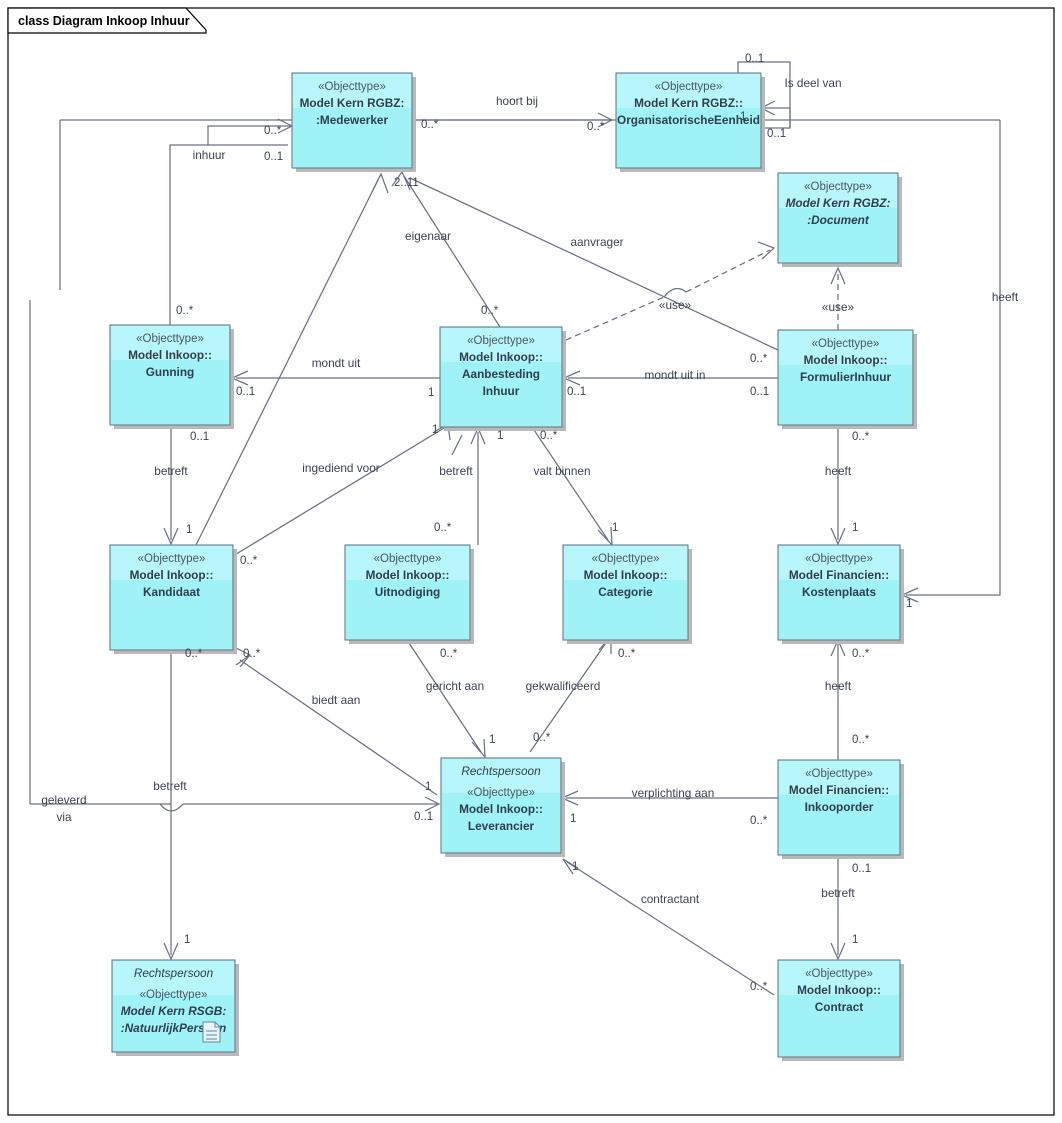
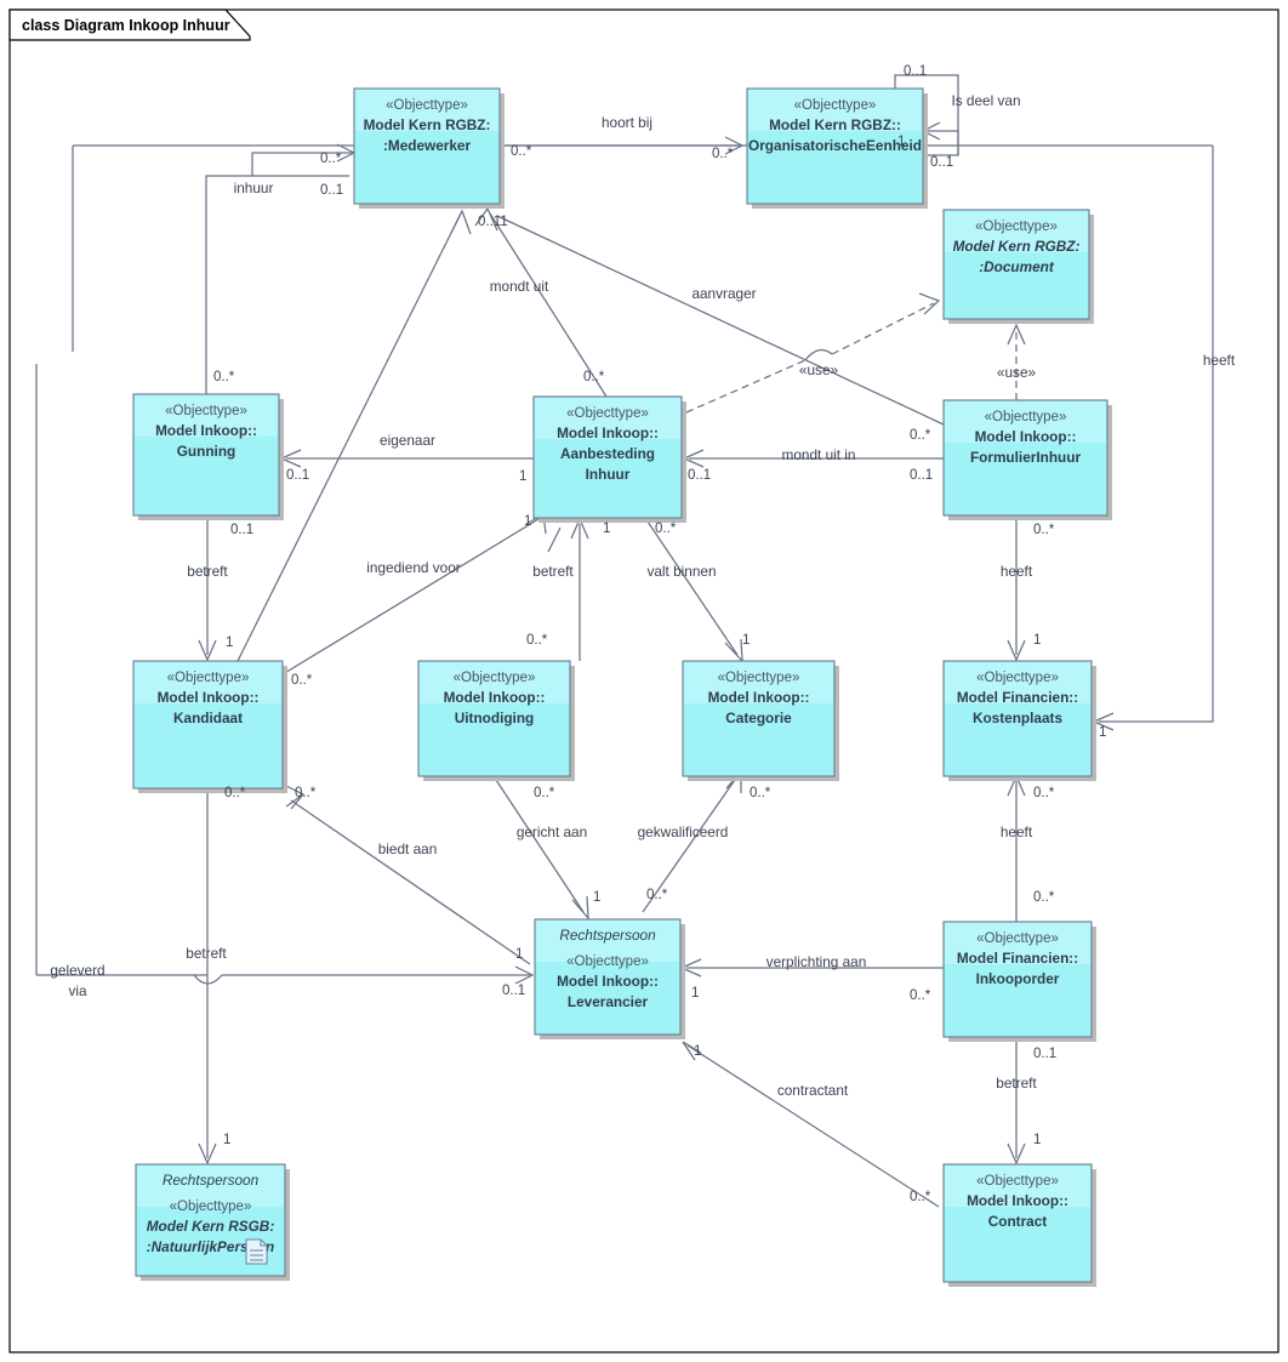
  «Objecttype»
  Model Kern RGBZ:
  :Medewerker
  «Objecttype»
  Model Kern RGBZ::
  OrganisatorischeEenheid
  «Objecttype»
  Model Kern RGBZ:
  :Document
  «Objecttype»
  Model Inkoop::
  Gunning
  «Objecttype»
  Model Inkoop::
  Aanbesteding
  Inhuur
  «Objecttype»
  Model Inkoop::
  FormulierInhuur
  «Objecttype»
  Model Inkoop::
  Kandidaat
  «Objecttype»
  Model Inkoop::
  Uitnodiging
  «Objecttype»
  Model Inkoop::
  Categorie
  «Objecttype»
  Model Financien::
  Kostenplaats
  Rechtspersoon
  «Objecttype»
  Model Inkoop::
  Leverancier
  «Objecttype»
  Model Financien::
  Inkooporder
  «Objecttype»
  Model Inkoop::
  Contract
  Rechtspersoon
  «Objecttype»
  Model Kern RSGB:
  :NatuurlijkPersn
  hoort bij
  Is deel van
  inhuur
- eigenaar
+ mondt uit
  aanvrager
  «use»
  «use»
- mondt uit
+ eigenaar
  mondt uit in
  heeft
  betreft
  ingediend voor
  betreft
  valt binnen
  heeft
  gericht aan
  gekwalificeerd
  heeft
  biedt aan
  betreft
  geleverd
  via
  verplichting aan
  contractant
  betreft
  0..1
  1
  0..1
  0..*
  0..1
  0..*
  0..*
- 2..11
+ 0..11
  0..*
  0..*
  0..1
  1
  0..1
  0..*
  0..1
  0..1
  1
  1
  0..*
  0..*
  1
  0..*
  1
  1
  0..*
  1
  0..*
  0..*
  0..*
  0..*
  0..*
  1
  0..*
  0..*
  0..1
  1
  1
  1
  0..*
  0..1
  1
  0..*
  1
  class Diagram Inkoop Inhuur
